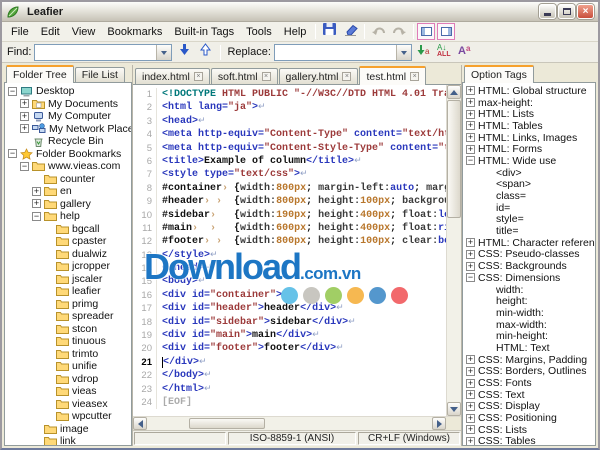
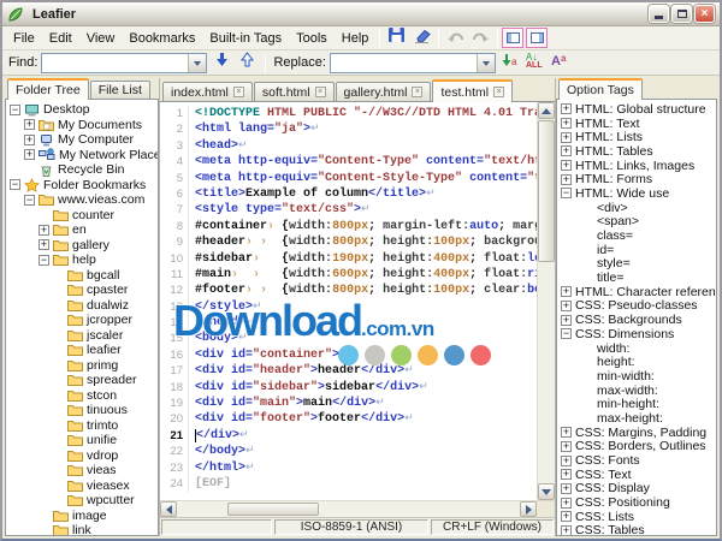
  Leafier
  ×
  File
  Edit
  View
  Bookmarks
  Built-in Tags
  Tools
  Help
  Find:
  Replace:
  a
  A↓
  A
  a
  Folder Tree
  File List
  −
  Desktop
  +
  My Documents
  +
  My Computer
  +
  My Network Place
  Recycle Bin
  −
  Folder Bookmarks
  −
  www.vieas.com
  counter
  +
  en
  +
  gallery
  −
  help
  bgcall
  cpaster
  dualwiz
  jcropper
  jscaler
  leafier
  primg
  spreader
  stcon
  tinuous
  trimto
  unifie
  vdrop
  vieas
  vieasex
  wpcutter
  image
  link
  index.html
  soft.html
  gallery.html
  test.html
  1
  <!DOCTYPE
  HTML PUBLIC "-//W3C//DTD HTML 4.01 Tr
  2
  <html lang=
  "ja"
  >
  ↵
  3
  <head>
  ↵
  4
  <meta http-equiv=
  "Content-Type"
  content=
  "text/h
  5
  <meta http-equiv=
  "Content-Style-Type"
  content=
  6
  <title>
  Example of column
  </title>
  ↵
  7
  <style type=
  "text/css"
  >
  ↵
  8
  #container
  ›
  {
  width:
  800px
  ;
  margin-left:
  auto
  ;
  9
  #header
  › ›
  {
  width:
  800px
  ;
  height:
  100px
  ;
  backgro
  10
  #sidebar
  ›
  {
  width:
  190px
  ;
  height:
  400px
  ;
  float:
  11
  #main
  › ›
  {
  width:
  600px
  ;
  height:
  400px
  ;
  float:
  12
  #footer
  › ›
  {
  width:
  800px
  ;
  height:
  100px
  ;
  clear:
  13
  </style>
  ↵
  14
  </head>
  ↵
  15
  <body>
  ↵
  16
  <div id=
  "container"
  >
  17
  <div id=
  "header"
  >
  header
  </div>
  ↵
  18
  <div id=
  "sidebar"
  >
  sidebar
  </div>
  ↵
  19
  <div id=
  "main"
  >
  main
  </div>
  ↵
  20
  <div id=
  "footer"
  >
  footer
  </div>
  ↵
  21
  </div>
  ↵
  22
  </body>
  ↵
  23
  </html>
  ↵
  24
  [EOF]
  ISO-8859-1 (ANSI)
  CR+LF (Windows)
  Download.com.vn
  Option Tags
  +
  HTML: Global structure
  +
- max-height:
+ HTML: Text
  +
  HTML: Lists
  +
  HTML: Tables
  +
  HTML: Links, Images
  +
  HTML: Forms
  −
  HTML: Wide use
  <div>
  <span>
  class=
  id=
  style=
  title=
  +
  HTML: Character referen
  +
  CSS: Pseudo-classes
  +
  CSS: Backgrounds
  −
  CSS: Dimensions
  width:
  height:
  min-width:
  max-width:
  min-height:
- HTML: Text
+ max-height:
  +
  CSS: Margins, Padding
  +
  CSS: Borders, Outlines
  +
  CSS: Fonts
  +
  CSS: Text
  +
  CSS: Display
  +
  CSS: Positioning
  +
  CSS: Lists
  +
  CSS: Tables
